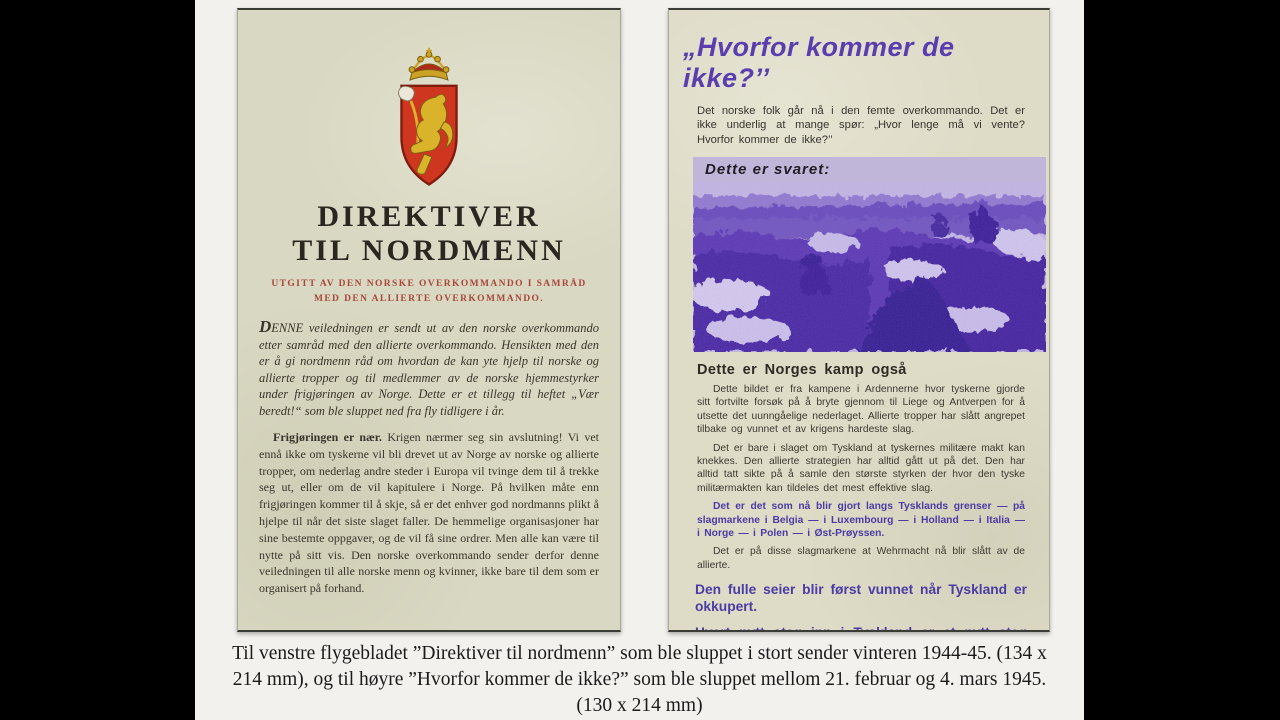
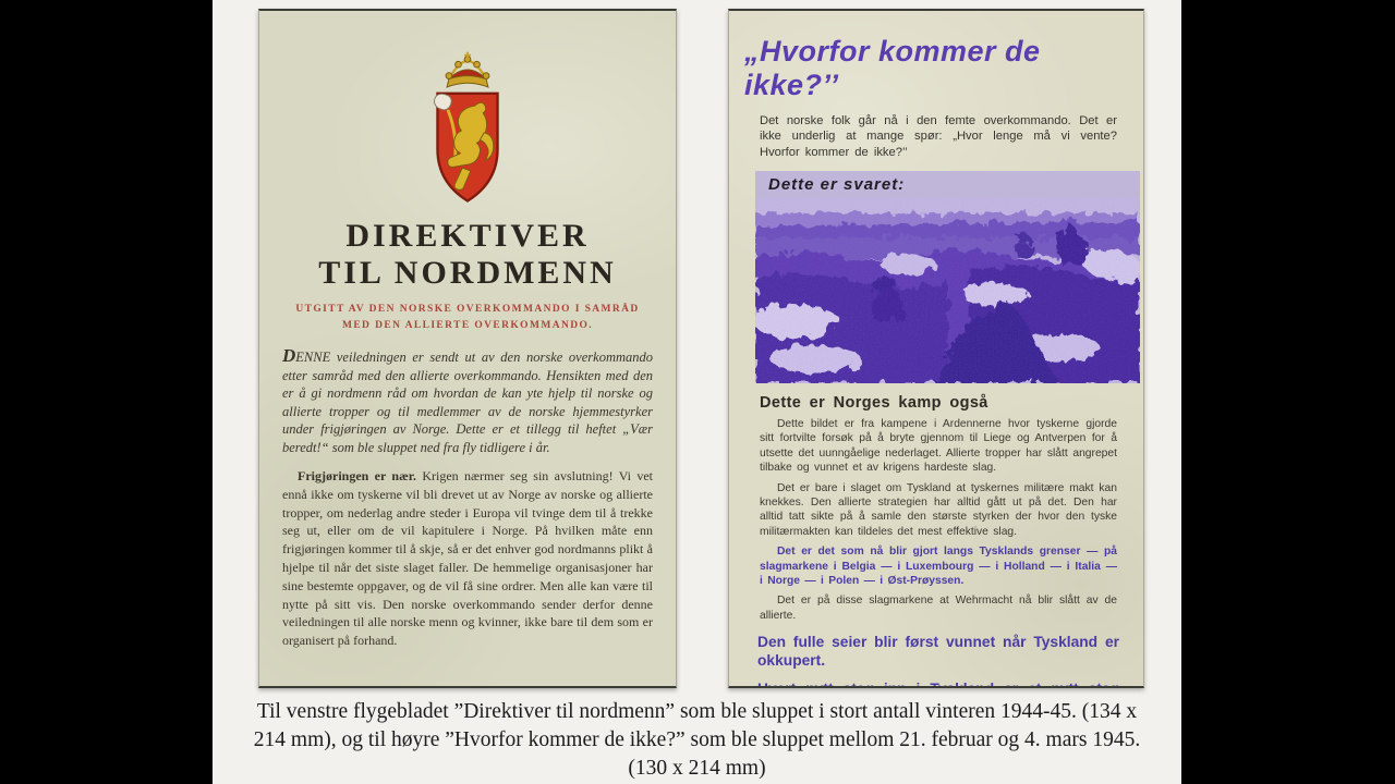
  DIREKTIVER
  TIL NORDMENN
  UTGITT AV DEN NORSKE OVERKOMMANDO I SAMRÅD
  MED DEN ALLIERTE OVERKOMMANDO.
  DENNE veiledningen er sendt ut av den norske overkommando etter samråd med den allierte overkommando. Hensikten med den er å gi nordmenn råd om hvordan de kan yte hjelp til norske og allierte tropper og til medlemmer av de norske hjemmestyrker under frigjøringen av Norge. Dette er et tillegg til heftet „Vær beredt!“ som ble sluppet ned fra fly tidligere i år.
  Frigjøringen er nær. Krigen nærmer seg sin avslutning! Vi vet ennå ikke om tyskerne vil bli drevet ut av Norge av norske og allierte tropper, om nederlag andre steder i Europa vil tvinge dem til å trekke seg ut, eller om de vil kapitulere i Norge. På hvilken måte enn frigjøringen kommer til å skje, så er det enhver god nordmanns plikt å hjelpe til når det siste slaget faller. De hemmelige organisasjoner har sine bestemte oppgaver, og de vil få sine ordrer. Men alle kan være til nytte på sitt vis. Den norske overkommando sender derfor denne veiledningen til alle norske menn og kvinner, ikke bare til dem som er organisert på forhand.
  „Hvorfor kommer de ikke?’’
  Det norske folk går nå i den femte overkommando. Det er ikke underlig at mange spør: „Hvor lenge må vi vente? Hvorfor kommer de ikke?’’
  Dette er svaret:
  Dette er Norges kamp også
  Dette bildet er fra kampene i Ardennerne hvor tyskerne gjorde sitt fortvilte forsøk på å bryte gjennom til Liege og Antverpen for å utsette det uunngåelige nederlaget. Allierte tropper har slått angrepet tilbake og vunnet et av krigens hardeste slag.
  Det er bare i slaget om Tyskland at tyskernes militære makt kan knekkes. Den allierte strategien har alltid gått ut på det. Den har alltid tatt sikte på å samle den største styrken der hvor den tyske militærmakten kan tildeles det mest effektive slag.
  Det er det som nå blir gjort langs Tysklands grenser — på slagmarkene i Belgia — i Luxembourg — i Holland — i Italia — i Norge — i Polen — i Øst-Prøyssen.
  Det er på disse slagmarkene at Wehrmacht nå blir slått av de allierte.
  Den fulle seier blir først vunnet når Tyskland er okkupert.
- Til venstre flygebladet ”Direktiver til nordmenn” som ble sluppet i stort sender vinteren 1944-45. (134 x
+ Til venstre flygebladet ”Direktiver til nordmenn” som ble sluppet i stort antall vinteren 1944-45. (134 x
  214 mm), og til høyre ”Hvorfor kommer de ikke?” som ble sluppet mellom 21. februar og 4. mars 1945.
  (130 x 214 mm)
